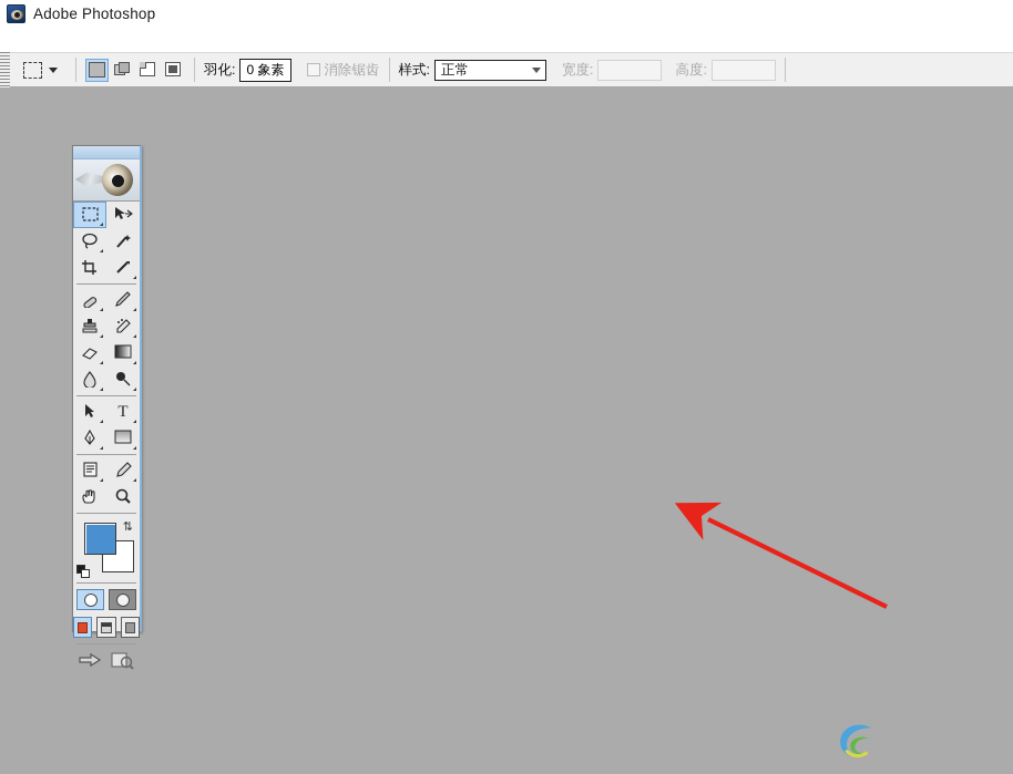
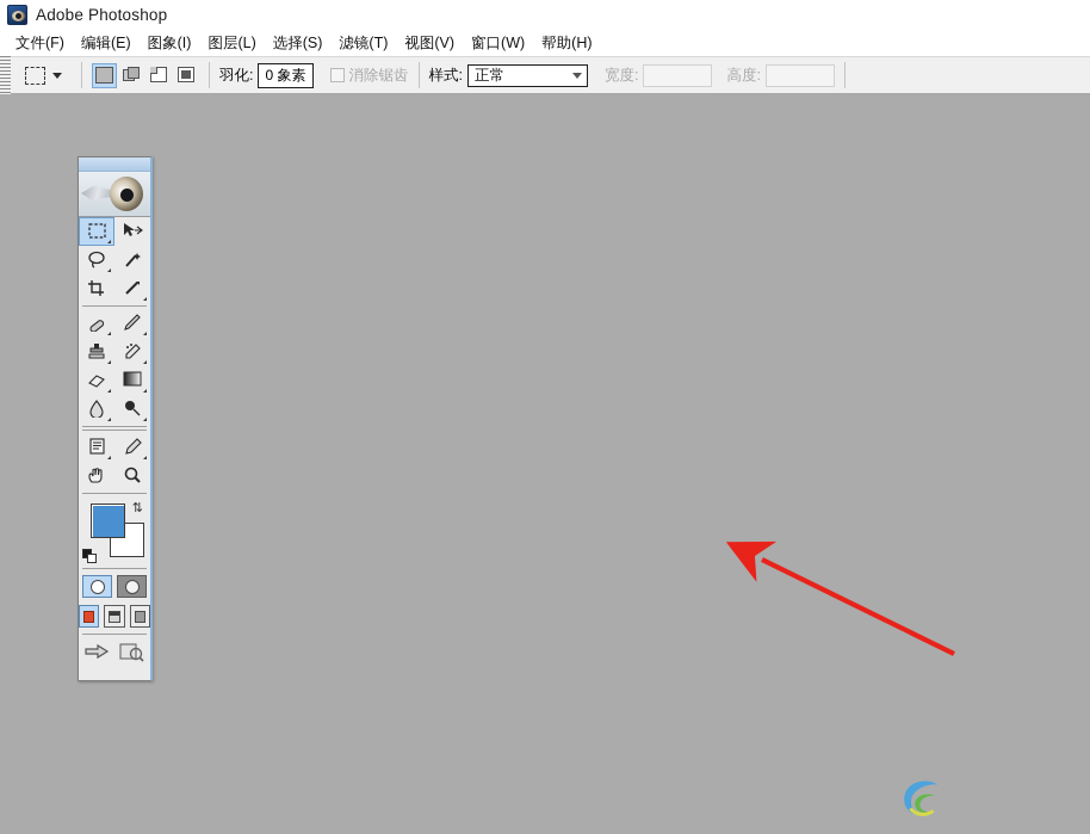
  Adobe Photoshop
+ 文件(F)
+ 编辑(E)
+ 图象(I)
+ 图层(L)
+ 选择(S)
+ 滤镜(T)
+ 视图(V)
+ 窗口(W)
+ 帮助(H)
  羽化:
  0 象素
  消除锯齿
  样式:
  正常
  宽度:
  高度:
- T
  ⇅
